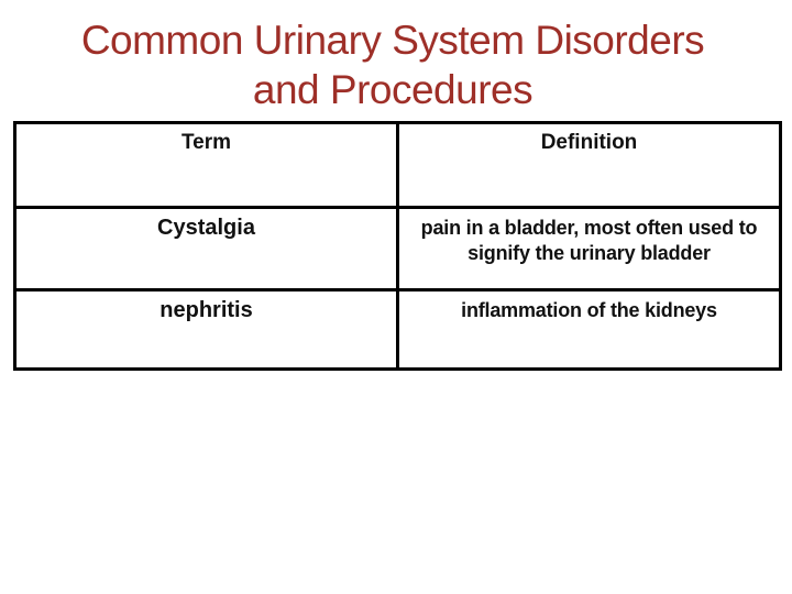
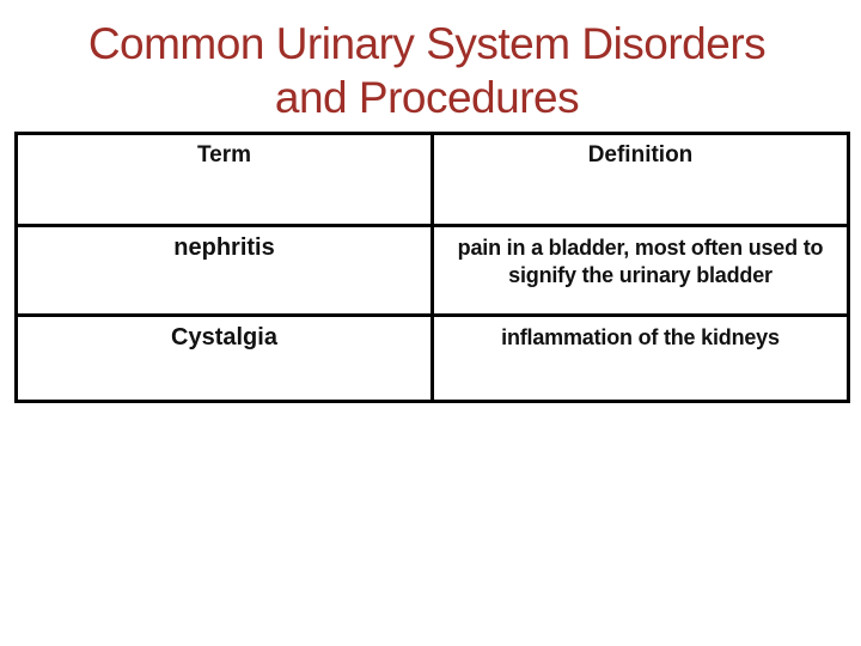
  Common Urinary System Disorders
  and Procedures
  Term	Definition
- Cystalgia	pain in a bladder, most often used to signify the urinary bladder
+ nephritis	pain in a bladder, most often used to signify the urinary bladder
- nephritis	inflammation of the kidneys
+ Cystalgia	inflammation of the kidneys
